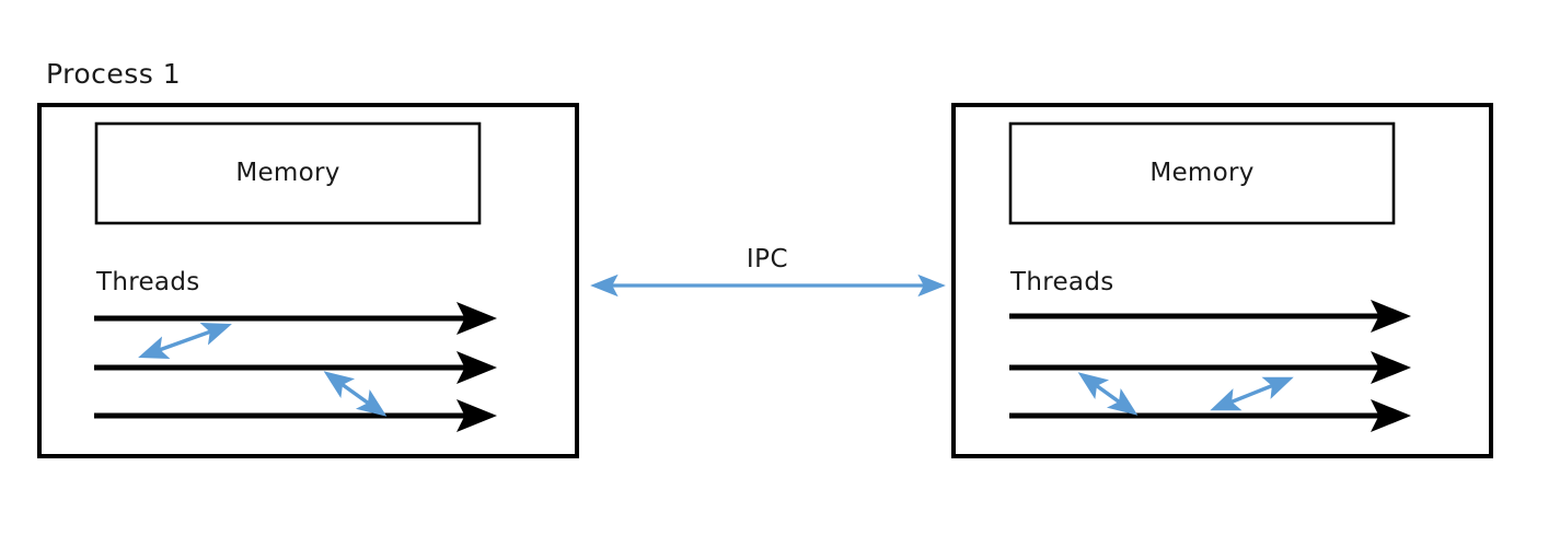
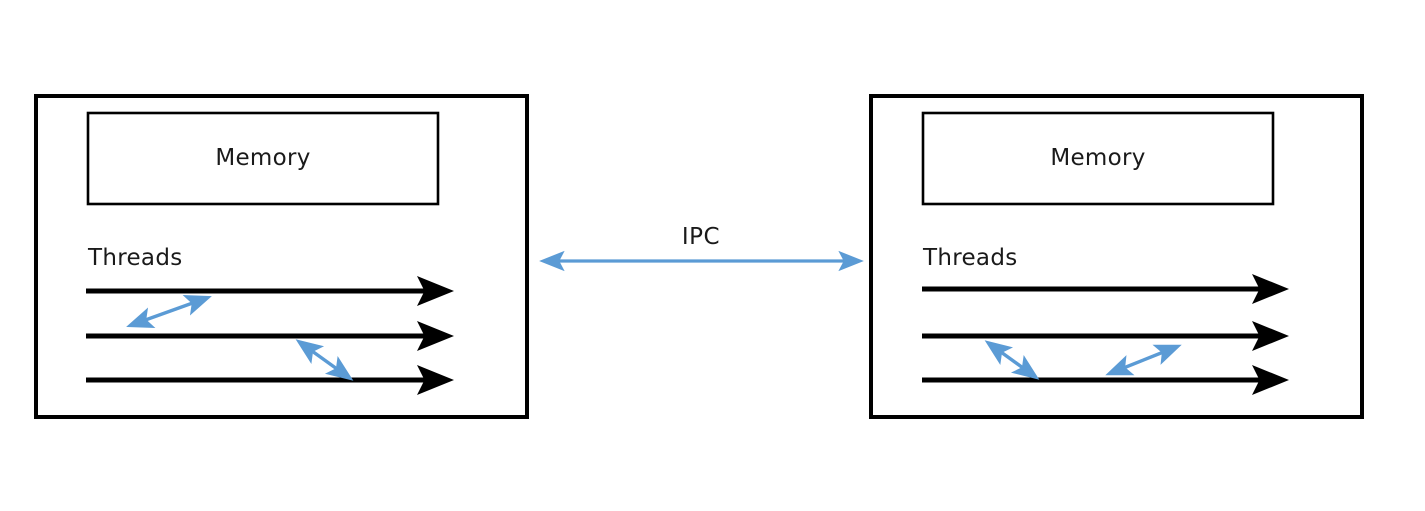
- Process 1
  Memory
  Threads
  IPC
  Memory
  Threads
